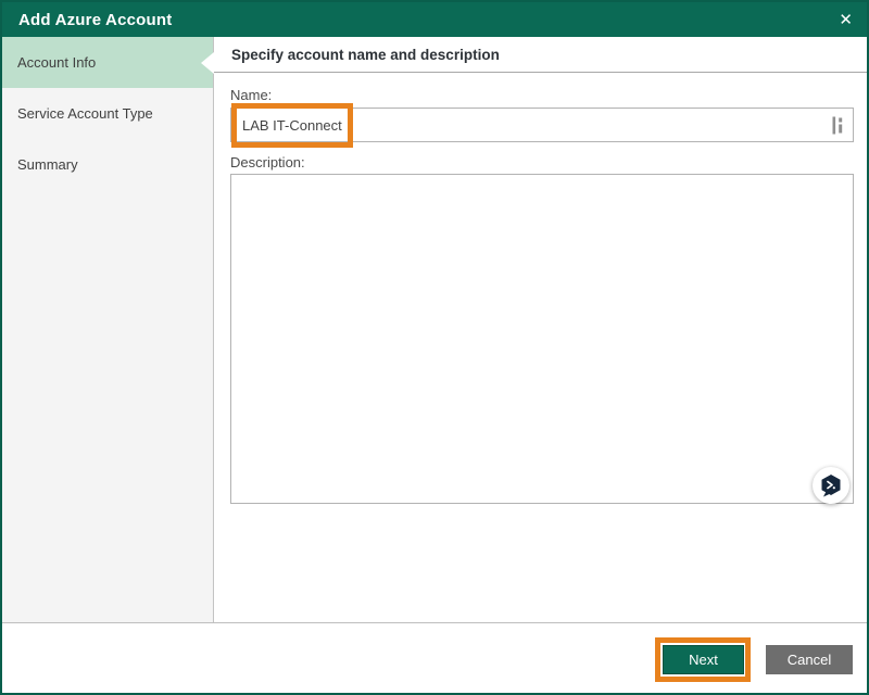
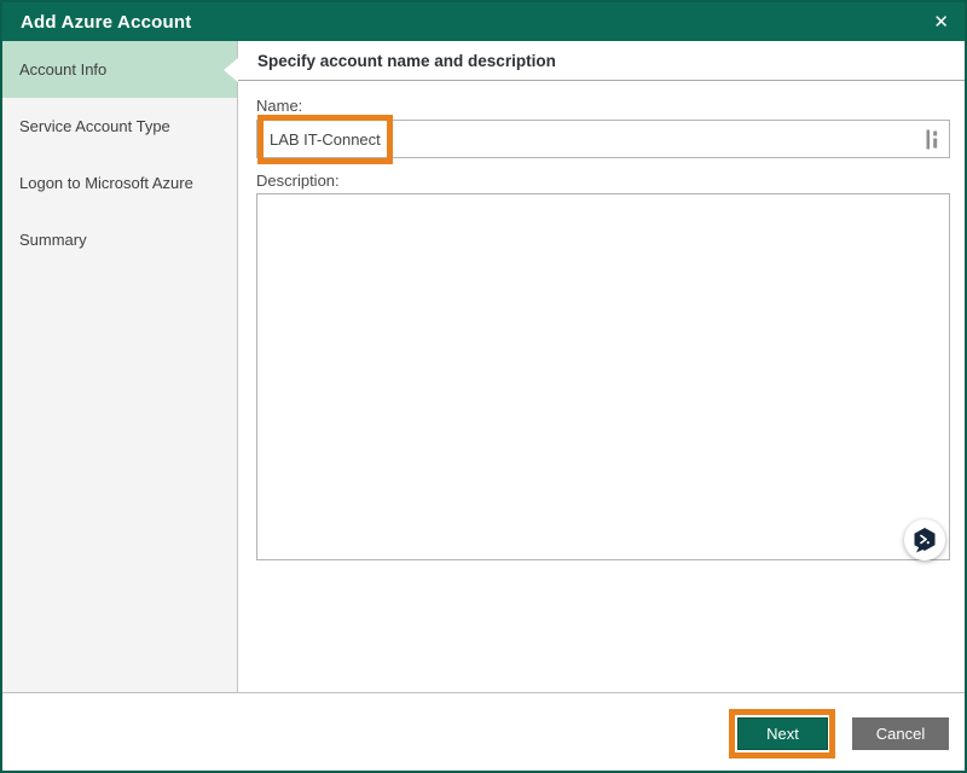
  Add Azure Account
  ✕
  Account Info
  Service Account Type
+ Logon to Microsoft Azure
  Summary
  Specify account name and description
  Name:
  LAB IT-Connect
  Description:
  Next
  Cancel
